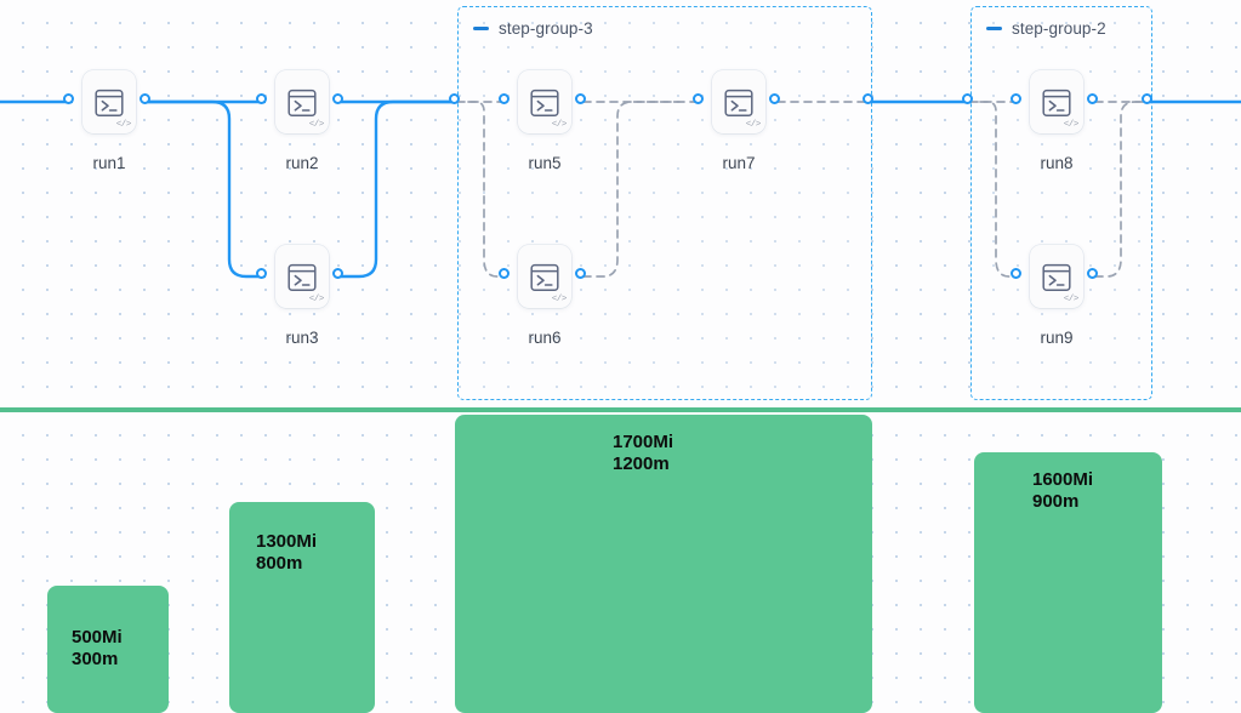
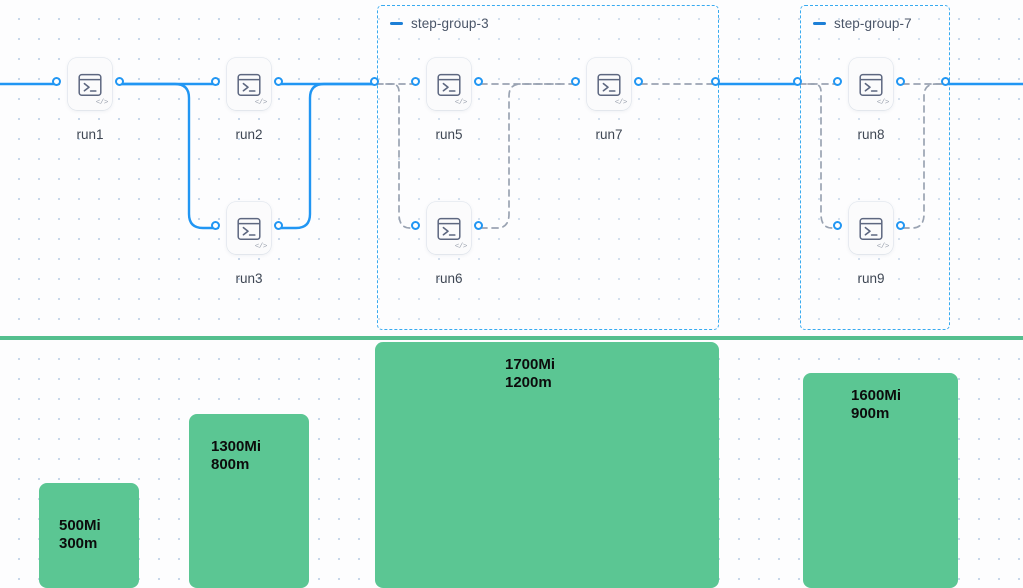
  step-group-3
- step-group-2
+ step-group-7
  </>
  run1
  </>
  run2
  </>
  run3
  </>
  run5
  </>
  run6
  </>
  run7
  </>
  run8
  </>
  run9
  500Mi
  300m
  1300Mi
  800m
  1700Mi
  1200m
  1600Mi
  900m
